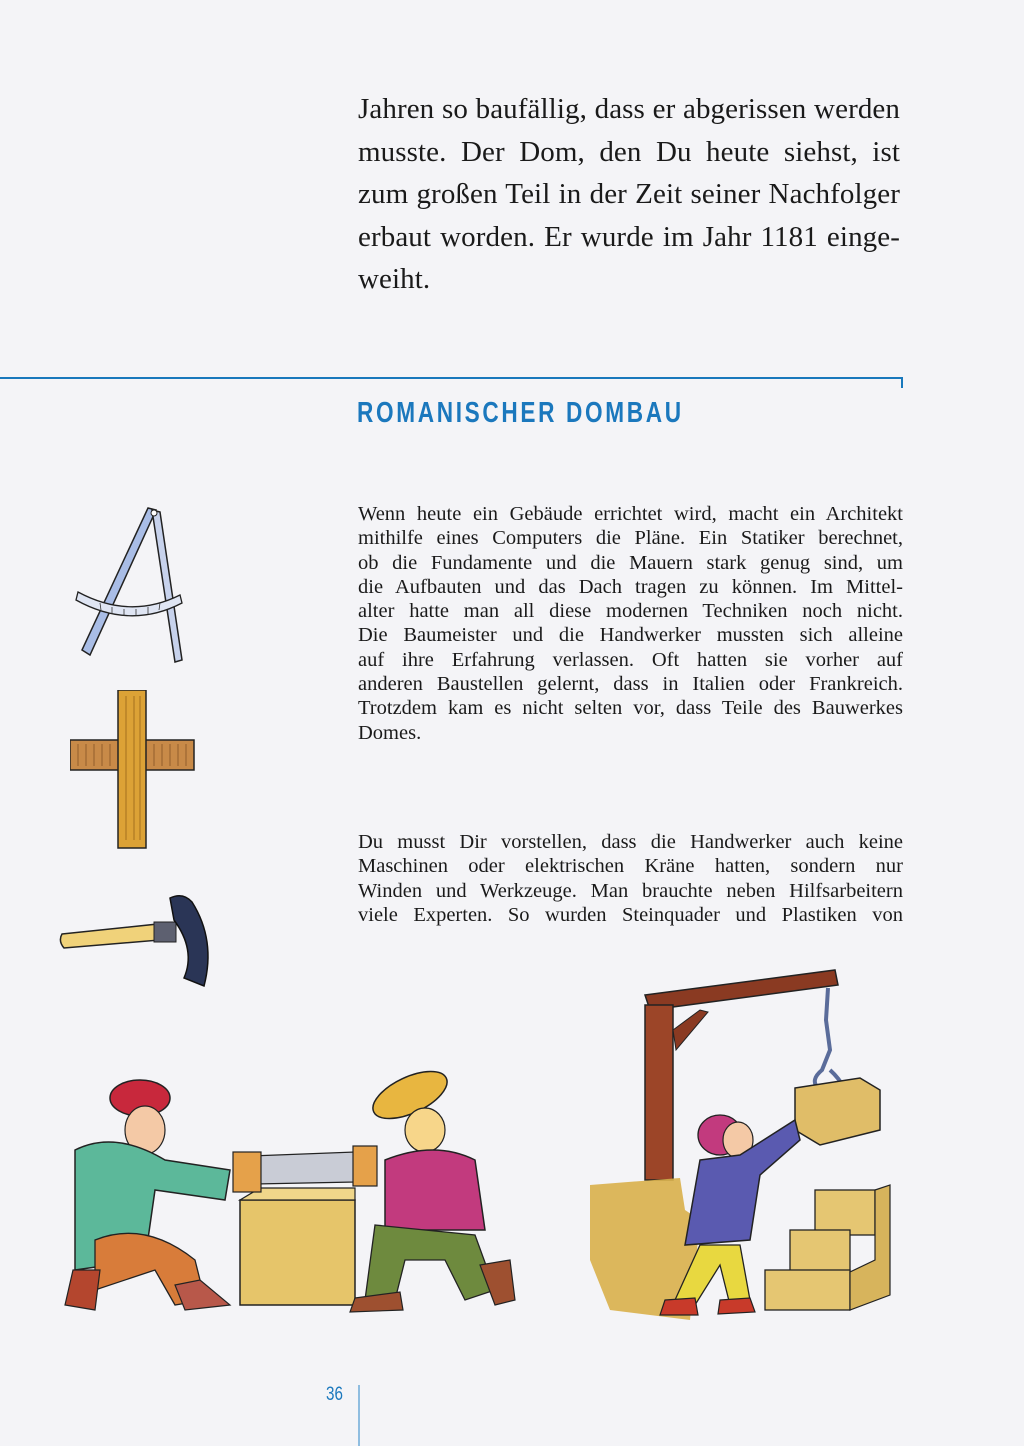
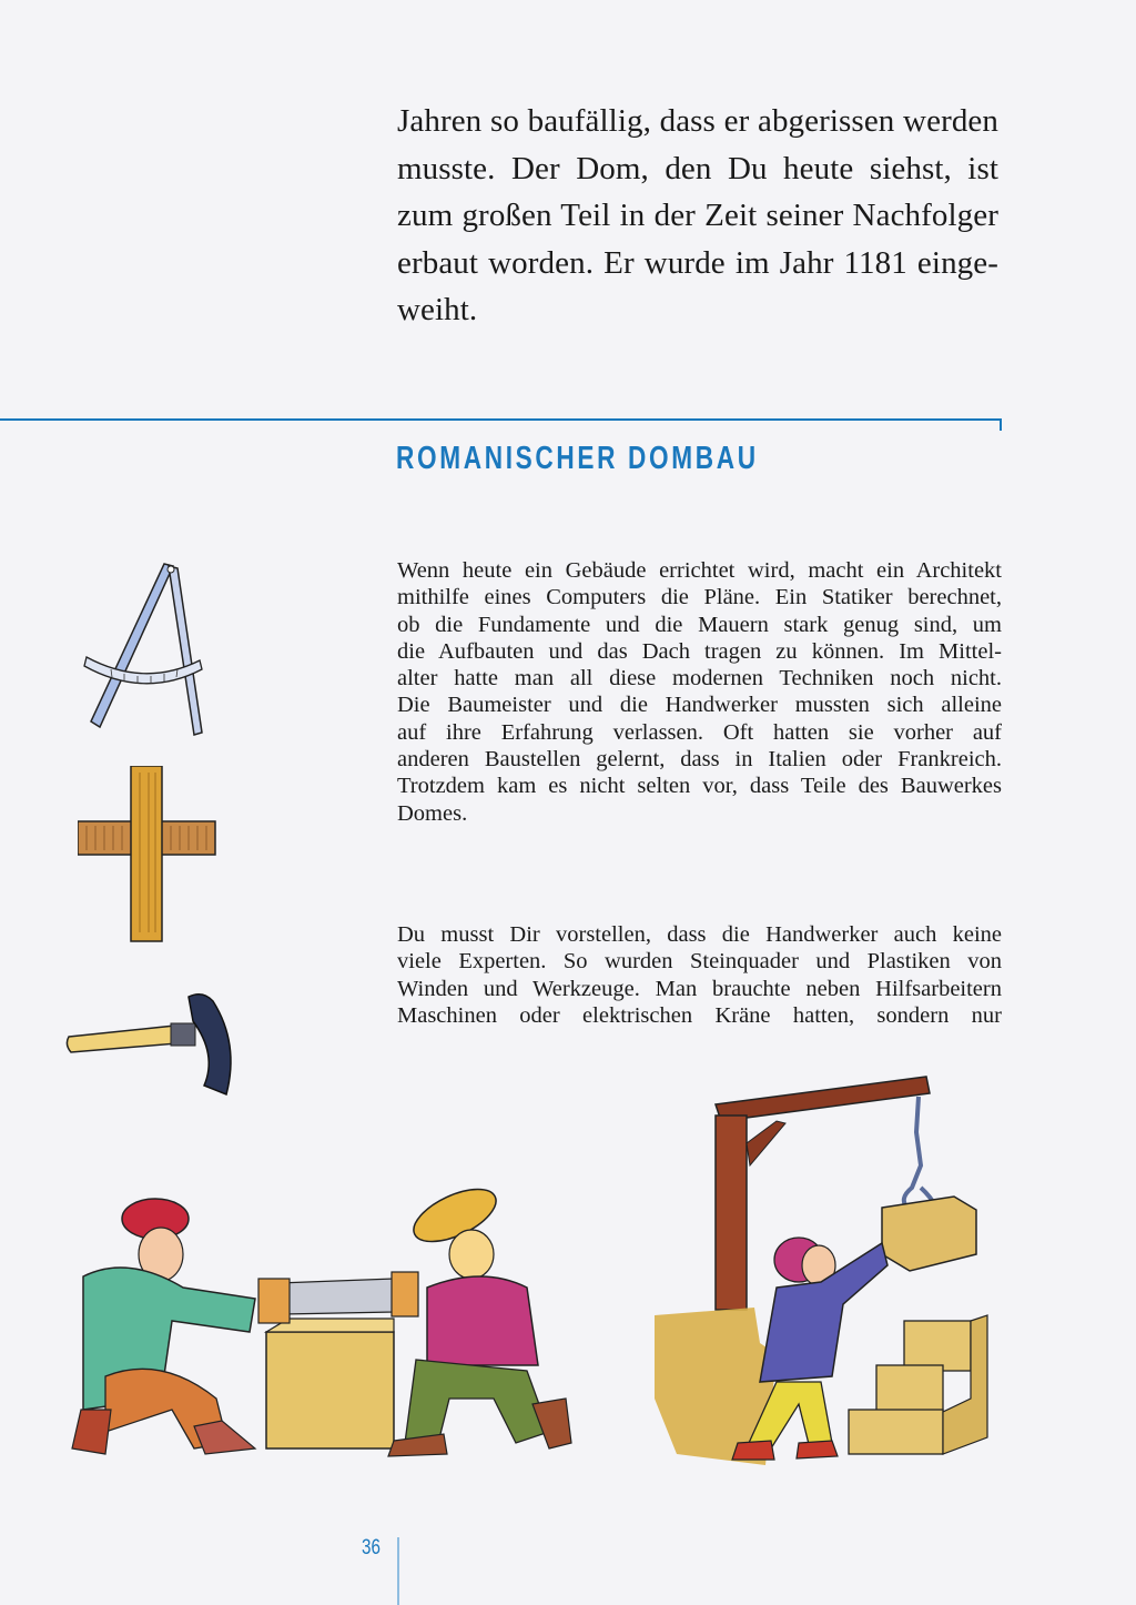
  Jahren so baufällig, dass er abgerissen werden
  musste. Der Dom, den Du heute siehst, ist
  zum großen Teil in der Zeit seiner Nachfolger
  erbaut worden. Er wurde im Jahr 1181 einge-
  weiht.
  ROMANISCHER DOMBAU
  Wenn heute ein Gebäude errichtet wird, macht ein Architekt
  mithilfe eines Computers die Pläne. Ein Statiker berechnet,
  ob die Fundamente und die Mauern stark genug sind, um
  die Aufbauten und das Dach tragen zu können. Im Mittel-
  alter hatte man all diese modernen Techniken noch nicht.
  Die Baumeister und die Handwerker mussten sich alleine
  auf ihre Erfahrung verlassen. Oft hatten sie vorher auf
  anderen Baustellen gelernt, dass in Italien oder Frankreich.
  Trotzdem kam es nicht selten vor, dass Teile des Bauwerkes
  Domes.
  Du musst Dir vorstellen, dass die Handwerker auch keine
- Maschinen oder elektrischen Kräne hatten, sondern nur
+ viele Experten. So wurden Steinquader und Plastiken von
  Winden und Werkzeuge. Man brauchte neben Hilfsarbeitern
- viele Experten. So wurden Steinquader und Plastiken von
+ Maschinen oder elektrischen Kräne hatten, sondern nur
  36
